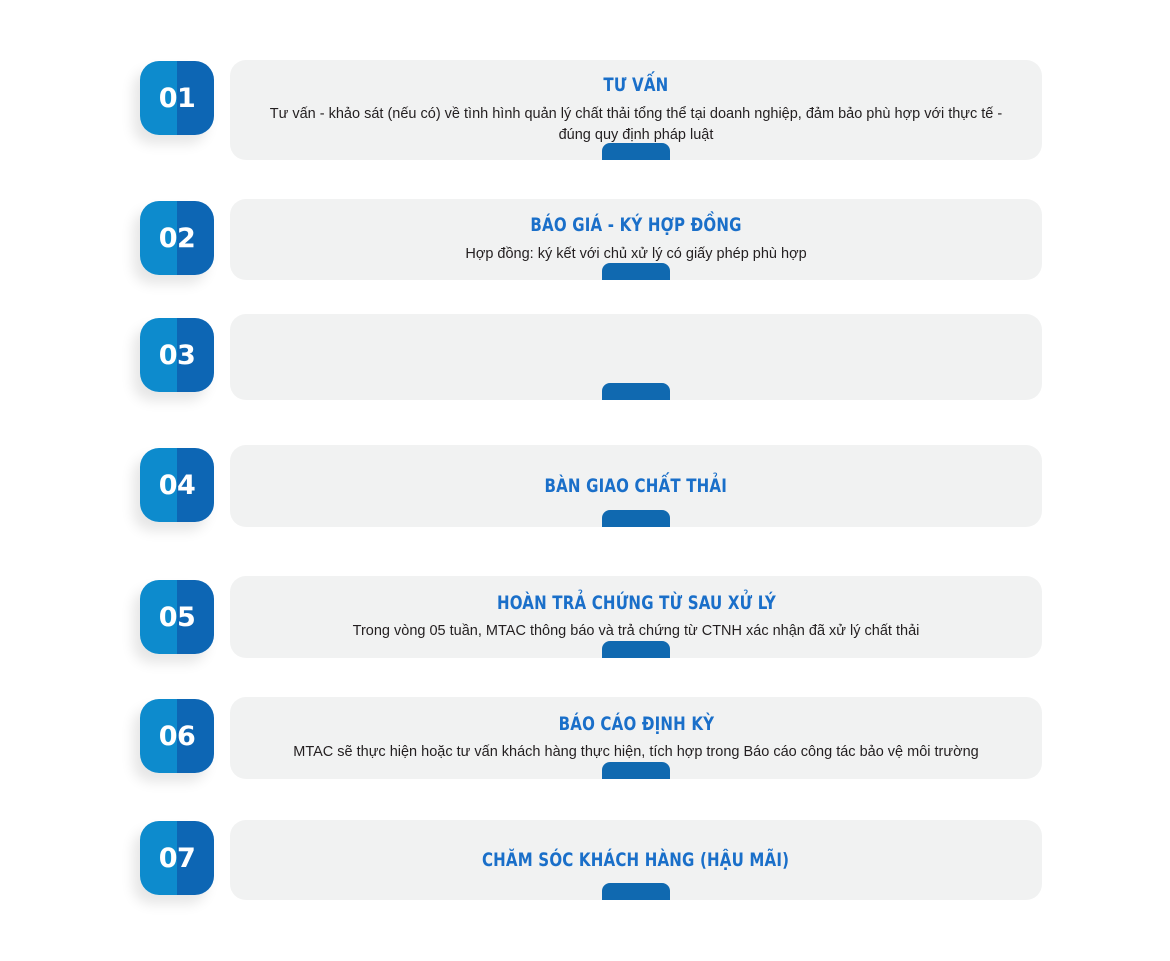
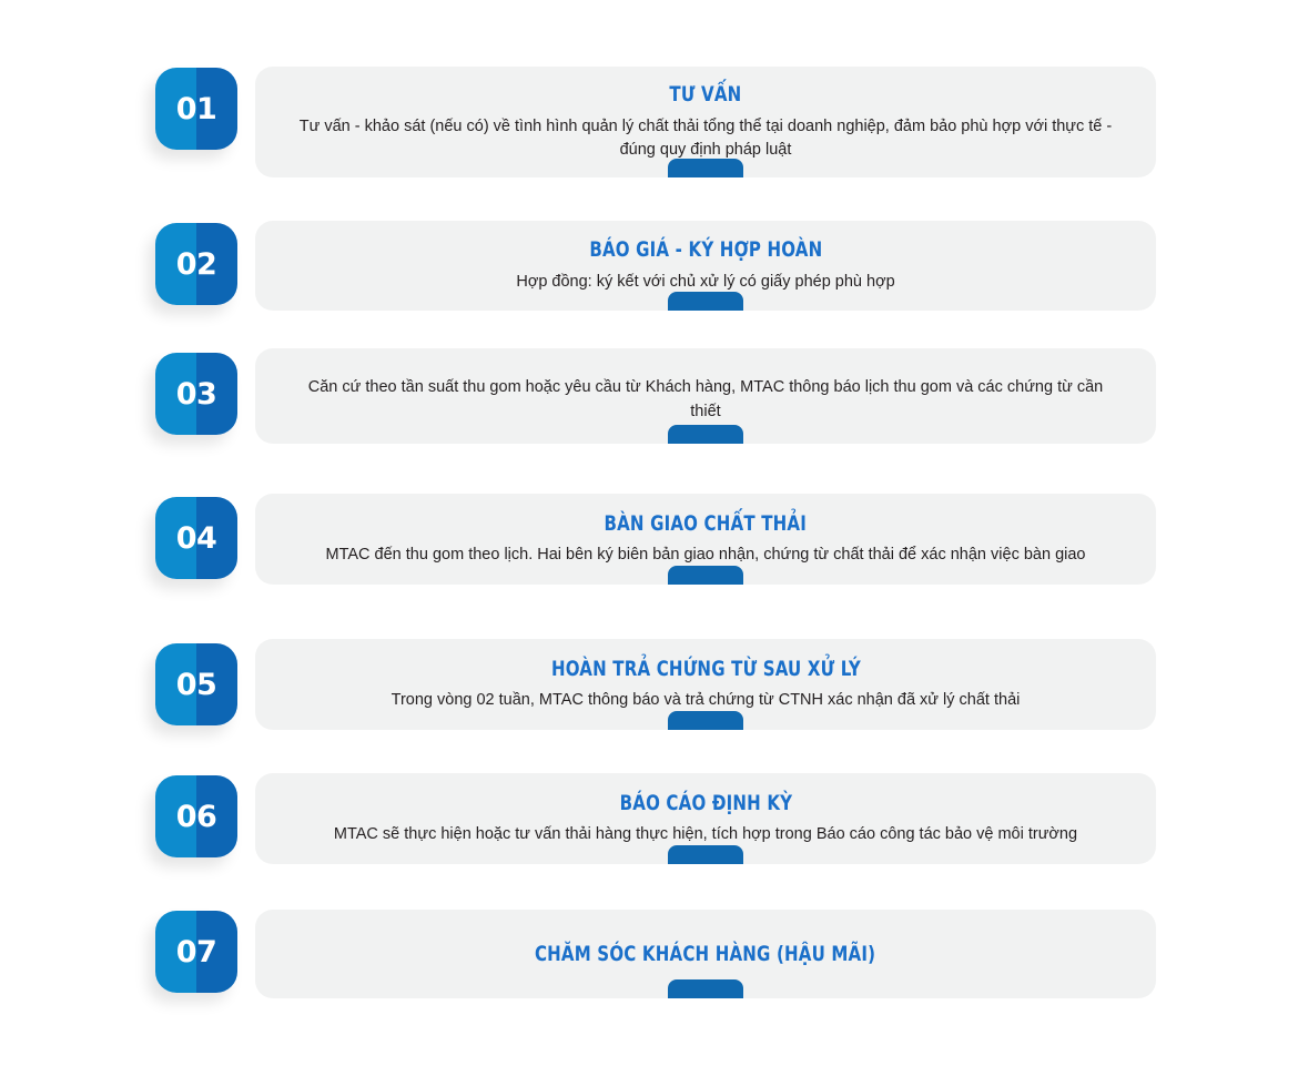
  TƯ VẤN
  Tư vấn - khảo sát (nếu có) về tình hình quản lý chất thải tổng thể tại doanh nghiệp, đảm bảo phù hợp với thực tế - đúng quy định pháp luật
  01
- BÁO GIÁ - KÝ HỢP ĐỒNG
+ BÁO GIÁ - KÝ HỢP HOÀN
  Hợp đồng: ký kết với chủ xử lý có giấy phép phù hợp
  02
+ Căn cứ theo tần suất thu gom hoặc yêu cầu từ Khách hàng, MTAC thông báo lịch thu gom và các chứng từ cần thiết
  03
  BÀN GIAO CHẤT THẢI
+ MTAC đến thu gom theo lịch. Hai bên ký biên bản giao nhận, chứng từ chất thải để xác nhận việc bàn giao
  04
  HOÀN TRẢ CHỨNG TỪ SAU XỬ LÝ
- Trong vòng 05 tuần, MTAC thông báo và trả chứng từ CTNH xác nhận đã xử lý chất thải
+ Trong vòng 02 tuần, MTAC thông báo và trả chứng từ CTNH xác nhận đã xử lý chất thải
  05
  BÁO CÁO ĐỊNH KỲ
- MTAC sẽ thực hiện hoặc tư vấn khách hàng thực hiện, tích hợp trong Báo cáo công tác bảo vệ môi trường
+ MTAC sẽ thực hiện hoặc tư vấn thải hàng thực hiện, tích hợp trong Báo cáo công tác bảo vệ môi trường
  06
  CHĂM SÓC KHÁCH HÀNG (HẬU MÃI)
  07
